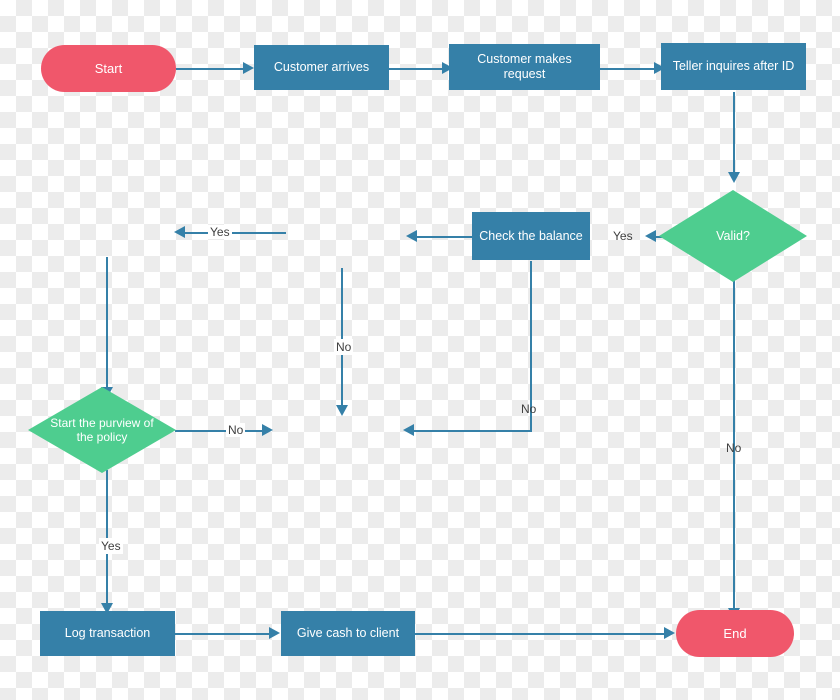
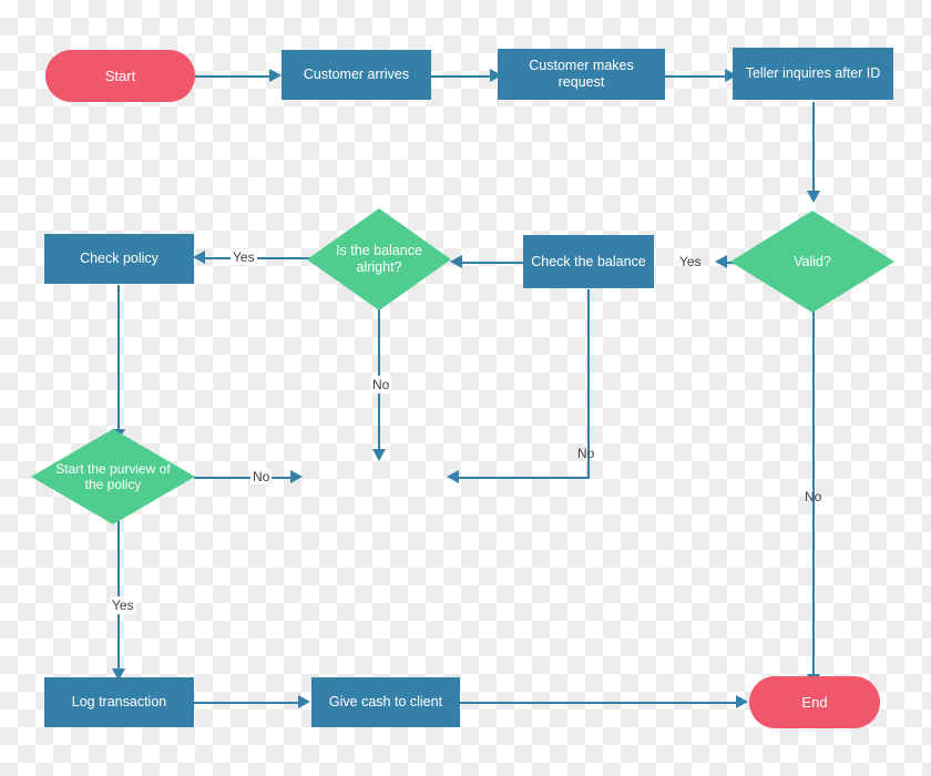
  Yes
  No
  No
  Yes
  No
  No
  Yes
  Start
  Customer arrives
  Customer makes request
  Teller inquires after ID
  Valid?
  Check the balance
+ Is the balance alright?
+ Check policy
  Start the purview of the policy
  Log transaction
  Give cash to client
  End
